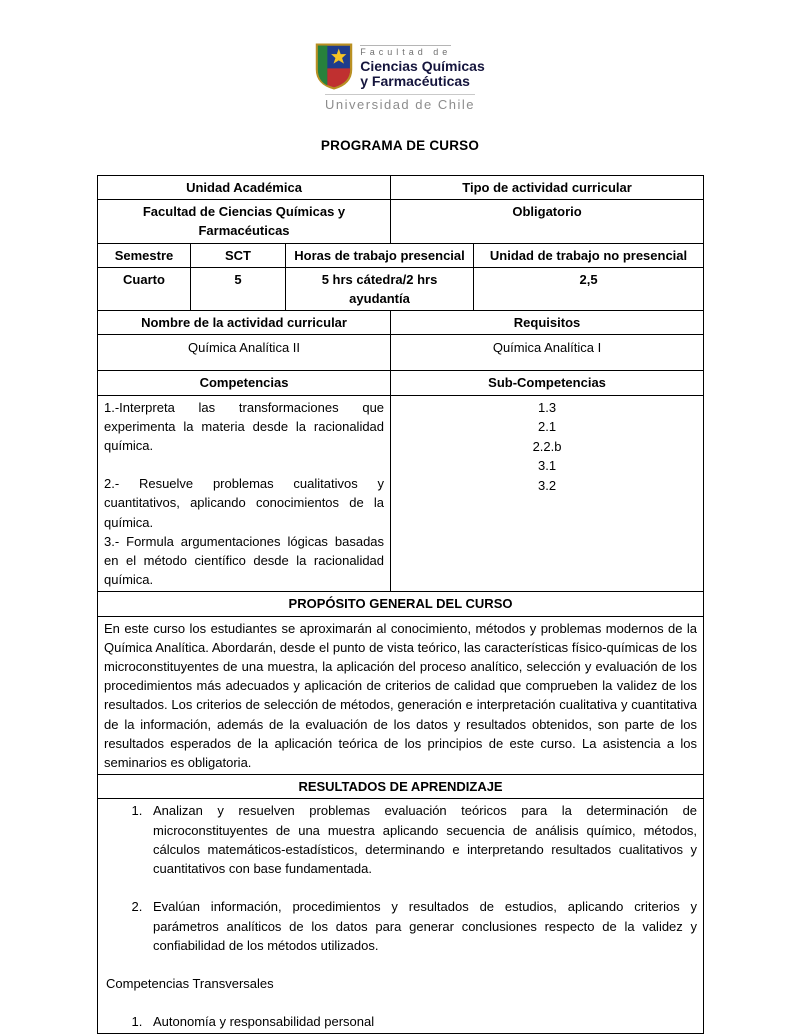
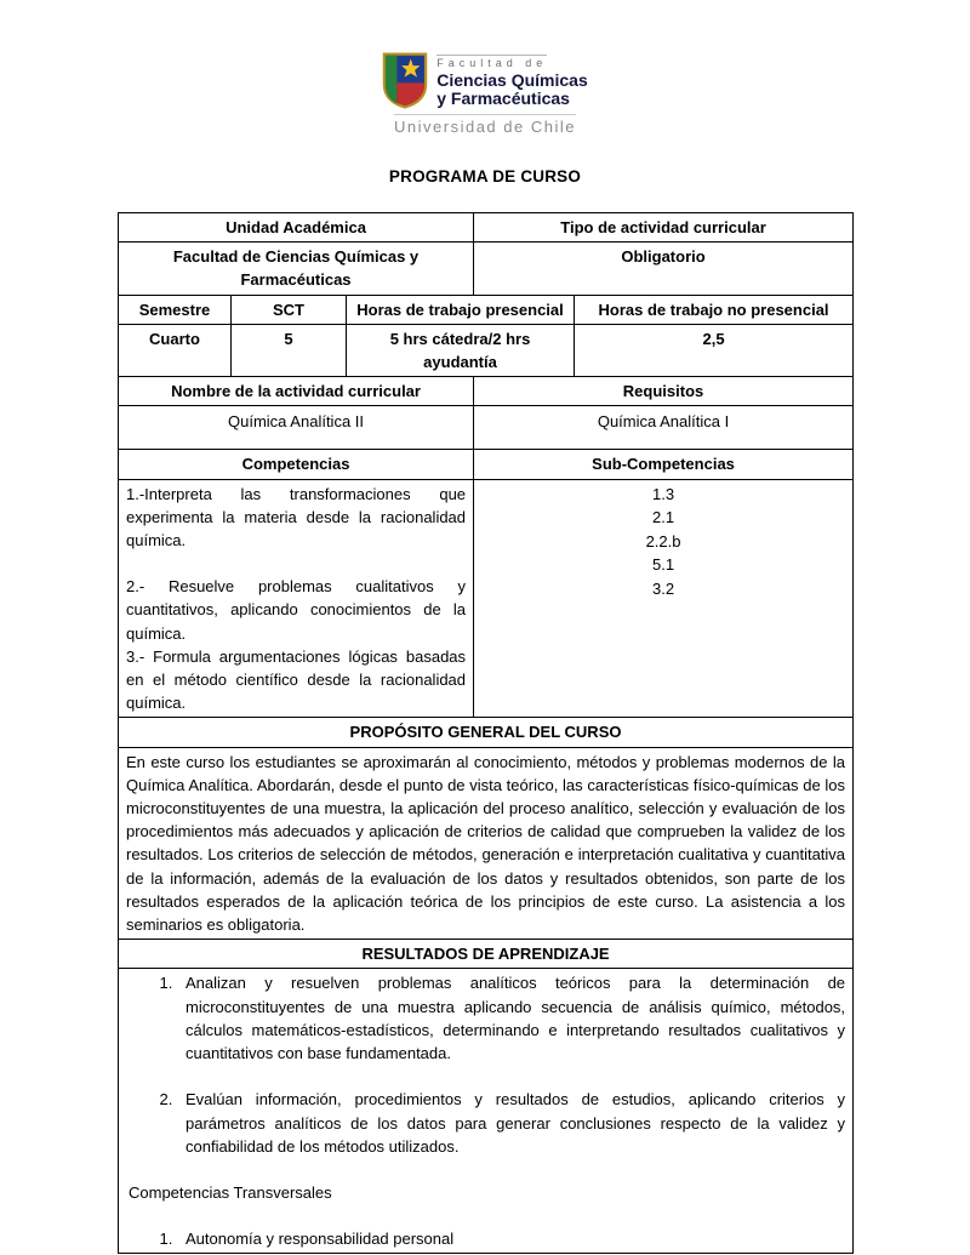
  Facultad de
  Ciencias Químicas
  y Farmacéuticas
  Universidad de Chile
  PROGRAMA DE CURSO
  Unidad Académica	Tipo de actividad curricular
  Facultad de Ciencias Químicas y Farmacéuticas	Obligatorio
- Semestre	SCT	Horas de trabajo presencial	Unidad de trabajo no presencial
+ Semestre	SCT	Horas de trabajo presencial	Horas de trabajo no presencial
  Cuarto	5	5 hrs cátedra/2 hrs ayudantía	2,5
  Nombre de la actividad curricular	Requisitos
  Química Analítica II	Química Analítica I
  Competencias	Sub-Competencias
- 1.-Interpreta las transformaciones que experimenta la materia desde la racionalidad química. 2.- Resuelve problemas cualitativos y cuantitativos, aplicando conocimientos de la química. 3.- Formula argumentaciones lógicas basadas en el método científico desde la racionalidad química.	1.3 2.1 2.2.b 3.1 3.2
+ 1.-Interpreta las transformaciones que experimenta la materia desde la racionalidad química. 2.- Resuelve problemas cualitativos y cuantitativos, aplicando conocimientos de la química. 3.- Formula argumentaciones lógicas basadas en el método científico desde la racionalidad química.	1.3 2.1 2.2.b 5.1 3.2
  PROPÓSITO GENERAL DEL CURSO
  En este curso los estudiantes se aproximarán al conocimiento, métodos y problemas modernos de la Química Analítica. Abordarán, desde el punto de vista teórico, las características físico-químicas de los microconstituyentes de una muestra, la aplicación del proceso analítico, selección y evaluación de los procedimientos más adecuados y aplicación de criterios de calidad que comprueben la validez de los resultados. Los criterios de selección de métodos, generación e interpretación cualitativa y cuantitativa de la información, además de la evaluación de los datos y resultados obtenidos, son parte de los resultados esperados de la aplicación teórica de los principios de este curso. La asistencia a los seminarios es obligatoria.
  RESULTADOS DE APRENDIZAJE
- Analizan y resuelven problemas evaluación teóricos para la determinación de microconstituyentes de una muestra aplicando secuencia de análisis químico, métodos, cálculos matemáticos-estadísticos, determinando e interpretando resultados cualitativos y cuantitativos con base fundamentada. Evalúan información, procedimientos y resultados de estudios, aplicando criterios y parámetros analíticos de los datos para generar conclusiones respecto de la validez y confiabilidad de los métodos utilizados. Competencias Transversales Autonomía y responsabilidad personal
+ Analizan y resuelven problemas analíticos teóricos para la determinación de microconstituyentes de una muestra aplicando secuencia de análisis químico, métodos, cálculos matemáticos-estadísticos, determinando e interpretando resultados cualitativos y cuantitativos con base fundamentada. Evalúan información, procedimientos y resultados de estudios, aplicando criterios y parámetros analíticos de los datos para generar conclusiones respecto de la validez y confiabilidad de los métodos utilizados. Competencias Transversales Autonomía y responsabilidad personal
